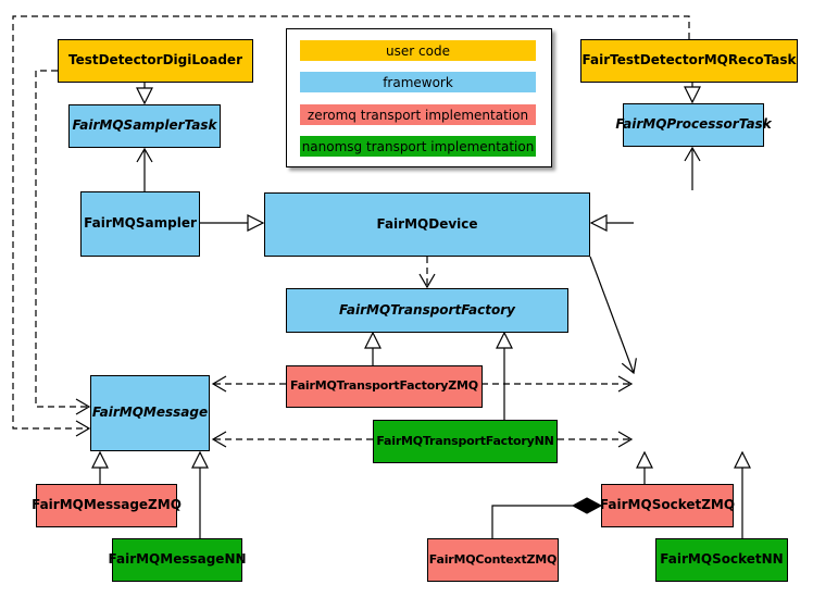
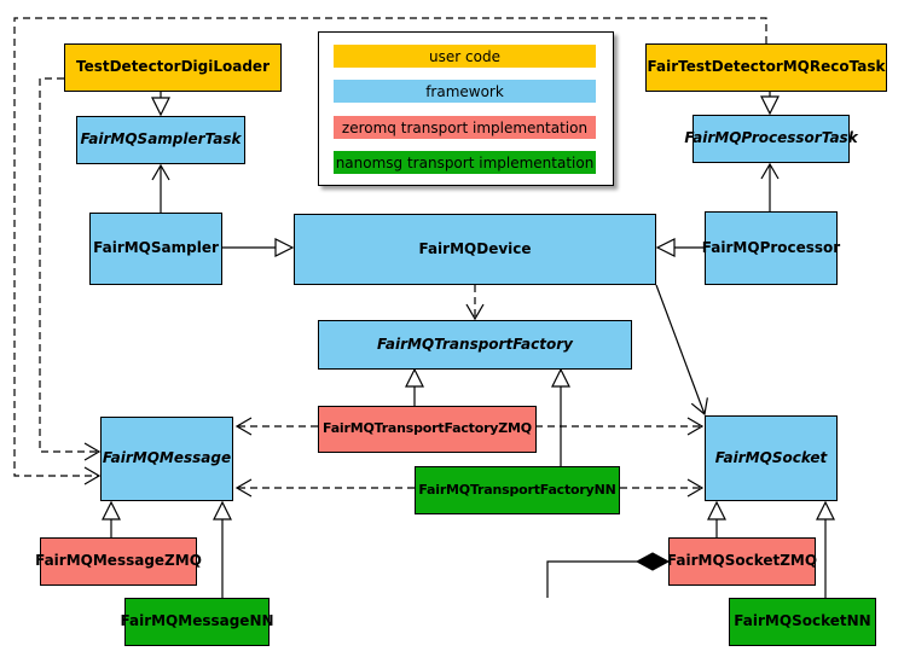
  TestDetectorDigiLoader
  FairTestDetectorMQRecoTask
  FairMQSamplerTask
  FairMQProcessorTask
  FairMQSampler
  FairMQDevice
+ FairMQProcessor
  FairMQTransportFactory
  FairMQTransportFactoryZMQ
  FairMQTransportFactoryNN
  FairMQMessage
  FairMQMessageZMQ
  FairMQMessageNN
+ FairMQSocket
  FairMQSocketZMQ
  FairMQSocketNN
- FairMQContextZMQ
  user code
  framework
  zeromq transport implementation
  nanomsg transport implementation
